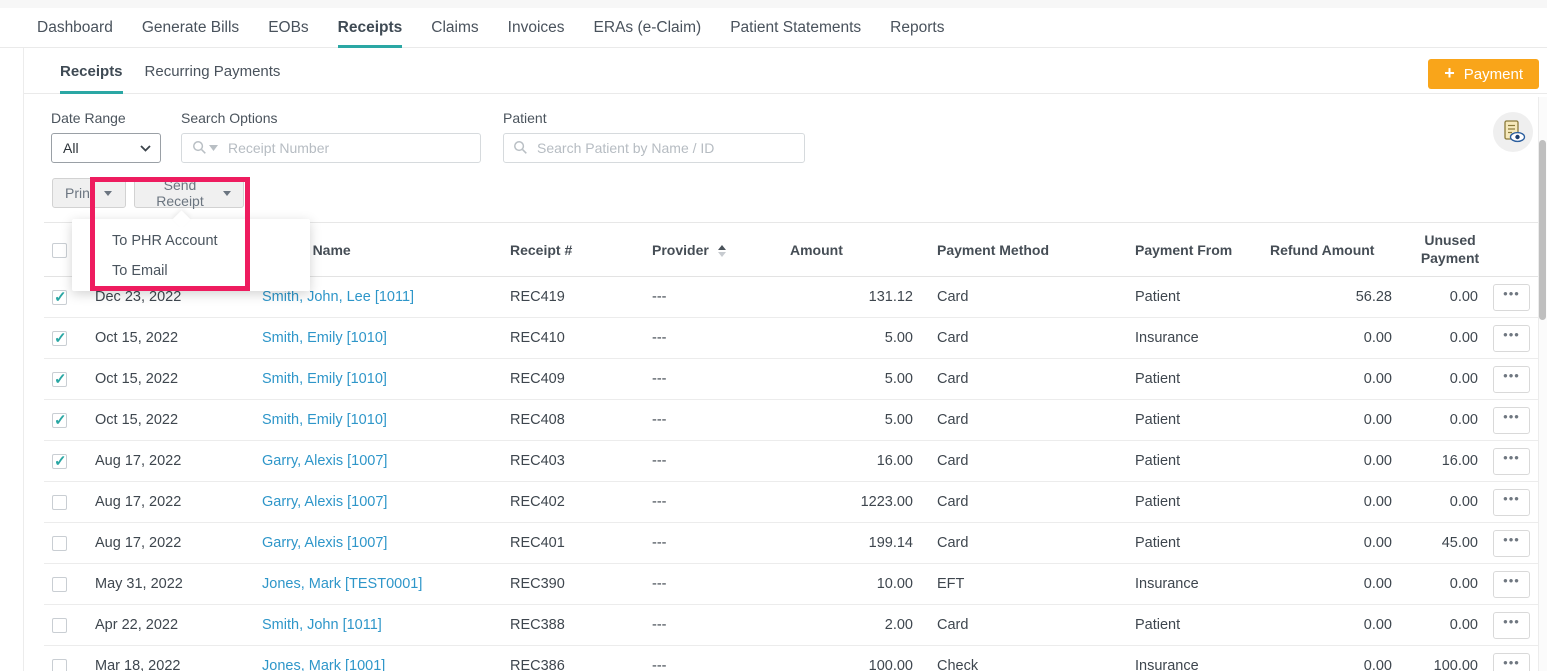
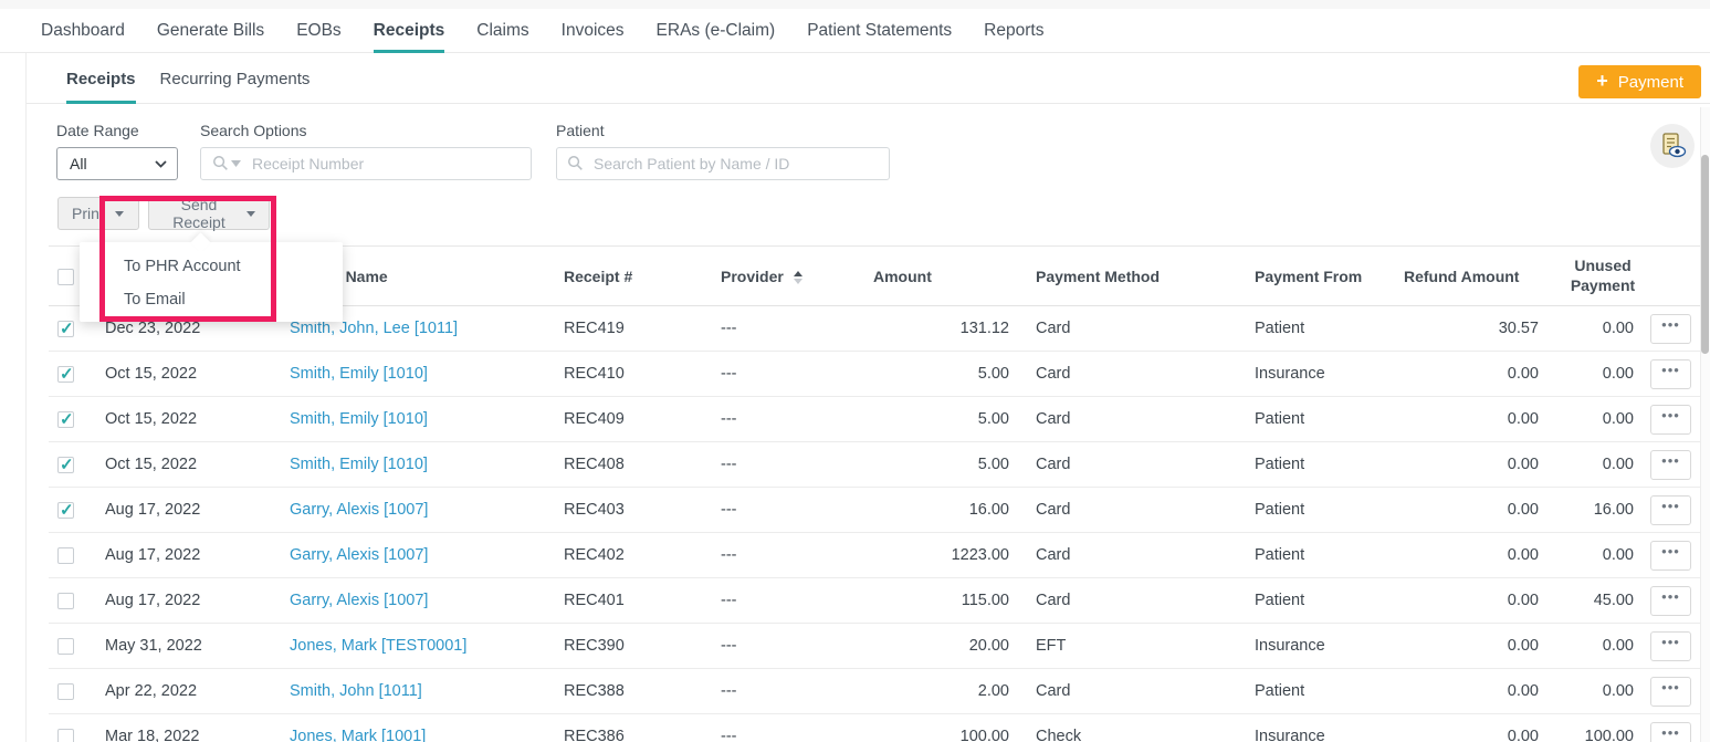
  Dashboard
  Generate Bills
  EOBs
  Receipts
  Claims
  Invoices
  ERAs (e-Claim)
  Patient Statements
  Reports
  Receipts
  Recurring Payments
  +
  Payment
  Date Range
  Search Options
  Patient
  All
  Receipt Number
  Search Patient by Name / ID
  Print
  Send Receipt
  To PHR Account
  To Email
  		Name	Receipt #	Provider	Amount	Payment Method	Payment From	Refund Amount	Unused Payment
- 	Dec 23, 2022	Smith, John, Lee [1011]	REC419	---	131.12	Card	Patient	56.28	0.00	•••
+ 	Dec 23, 2022	Smith, John, Lee [1011]	REC419	---	131.12	Card	Patient	30.57	0.00	•••
  	Oct 15, 2022	Smith, Emily [1010]	REC410	---	5.00	Card	Insurance	0.00	0.00	•••
  	Oct 15, 2022	Smith, Emily [1010]	REC409	---	5.00	Card	Patient	0.00	0.00	•••
  	Oct 15, 2022	Smith, Emily [1010]	REC408	---	5.00	Card	Patient	0.00	0.00	•••
  	Aug 17, 2022	Garry, Alexis [1007]	REC403	---	16.00	Card	Patient	0.00	16.00	•••
  	Aug 17, 2022	Garry, Alexis [1007]	REC402	---	1223.00	Card	Patient	0.00	0.00	•••
- 	Aug 17, 2022	Garry, Alexis [1007]	REC401	---	199.14	Card	Patient	0.00	45.00	•••
+ 	Aug 17, 2022	Garry, Alexis [1007]	REC401	---	115.00	Card	Patient	0.00	45.00	•••
- 	May 31, 2022	Jones, Mark [TEST0001]	REC390	---	10.00	EFT	Insurance	0.00	0.00	•••
+ 	May 31, 2022	Jones, Mark [TEST0001]	REC390	---	20.00	EFT	Insurance	0.00	0.00	•••
  	Apr 22, 2022	Smith, John [1011]	REC388	---	2.00	Card	Patient	0.00	0.00	•••
  	Mar 18, 2022	Jones, Mark [1001]	REC386	---	100.00	Check	Insurance	0.00	100.00	•••
